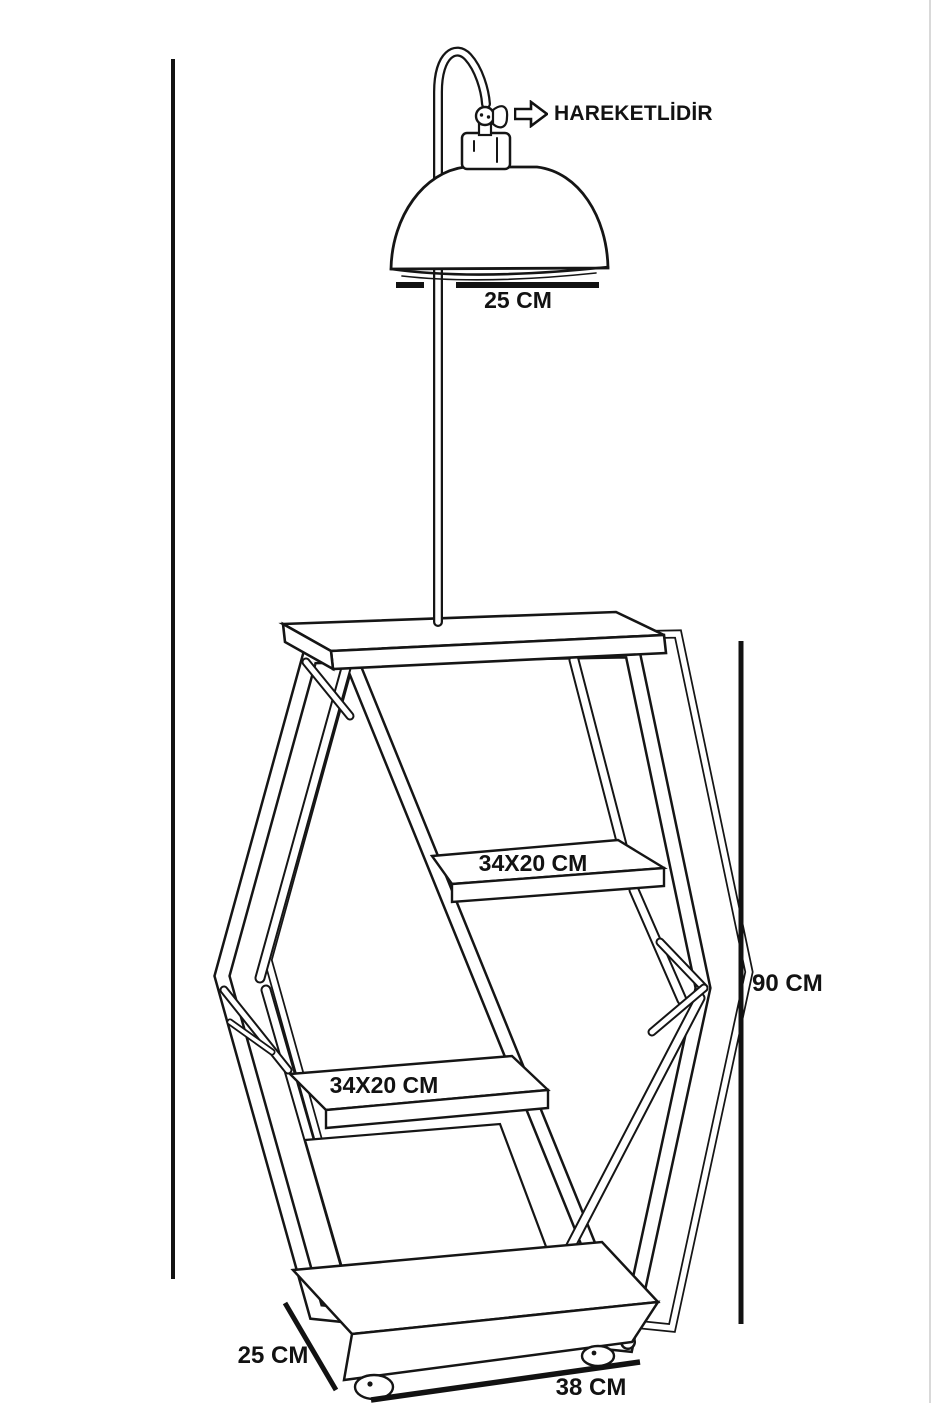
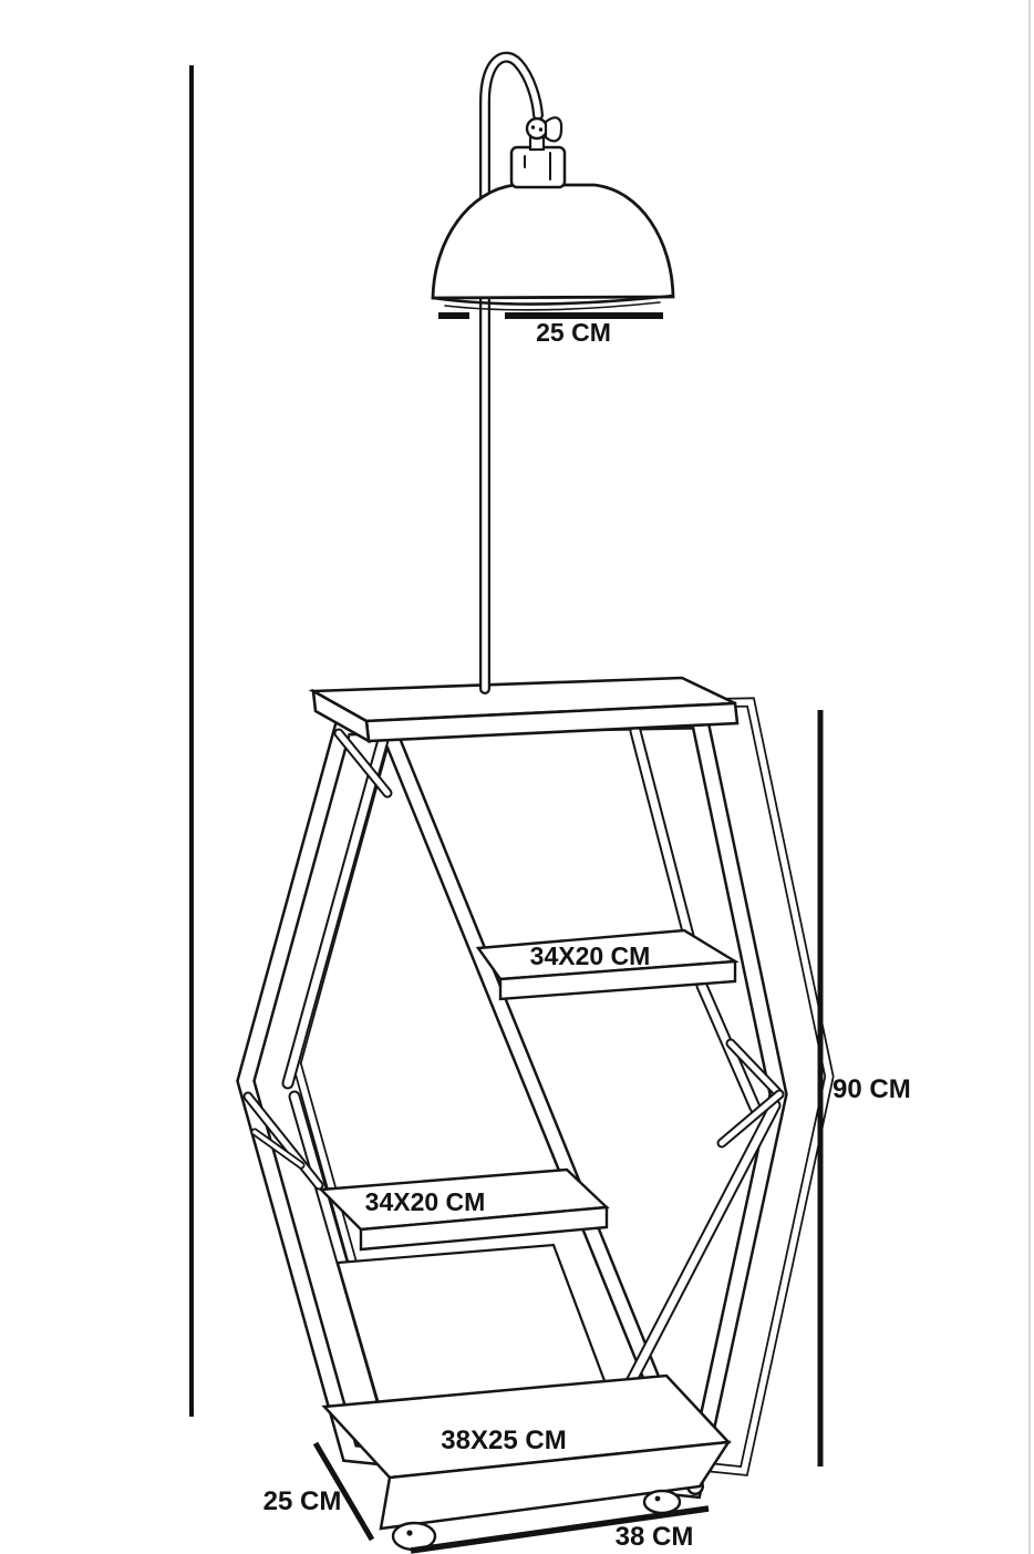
- HAREKETLİDİR
  25 CM
  90 CM
  34X20 CM
  34X20 CM
+ 38X25 CM
  25 CM
  38 CM
